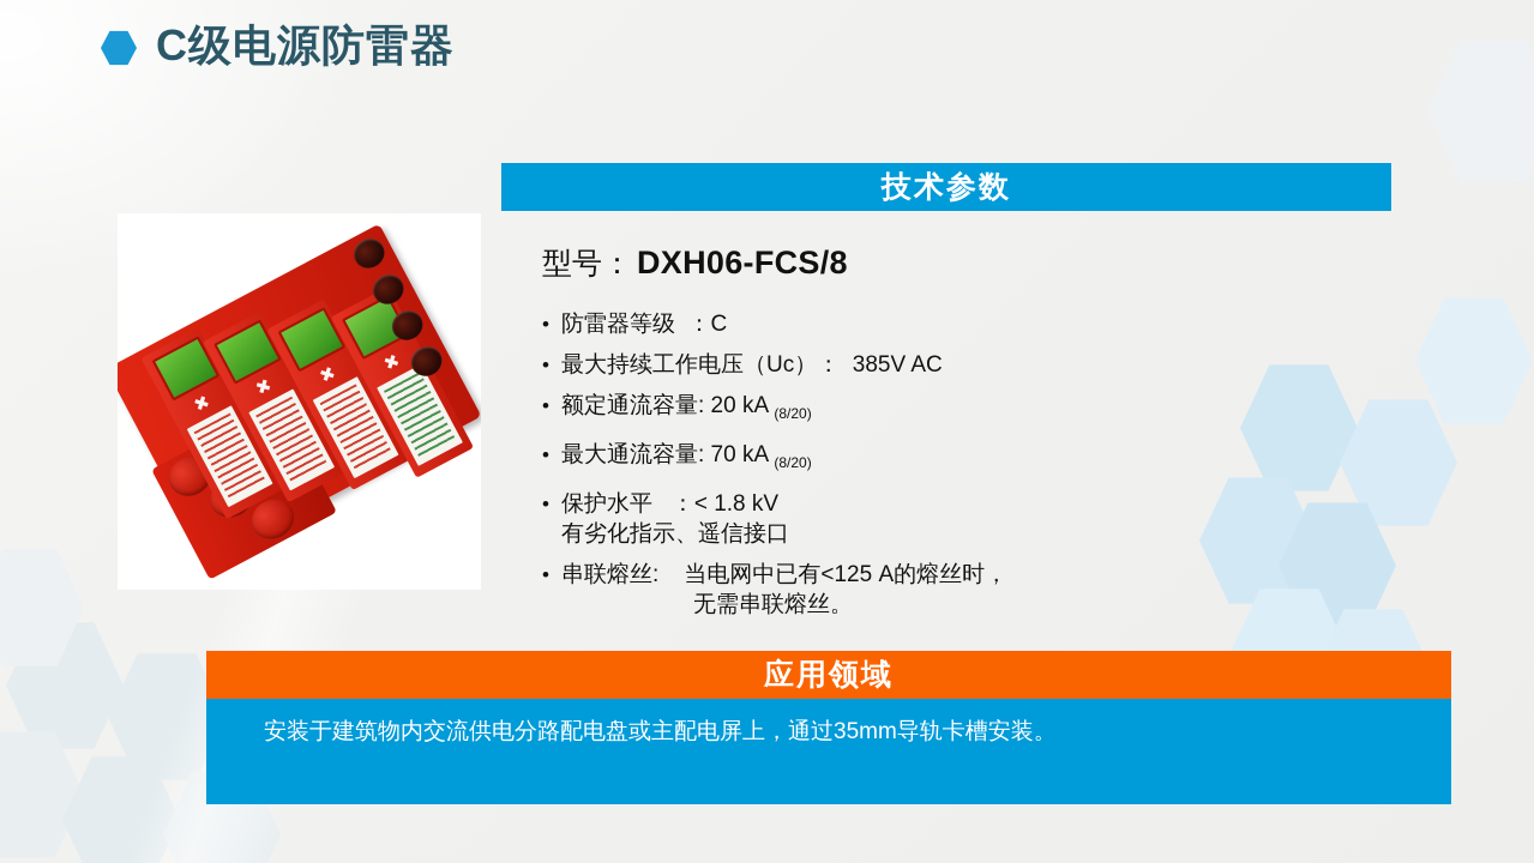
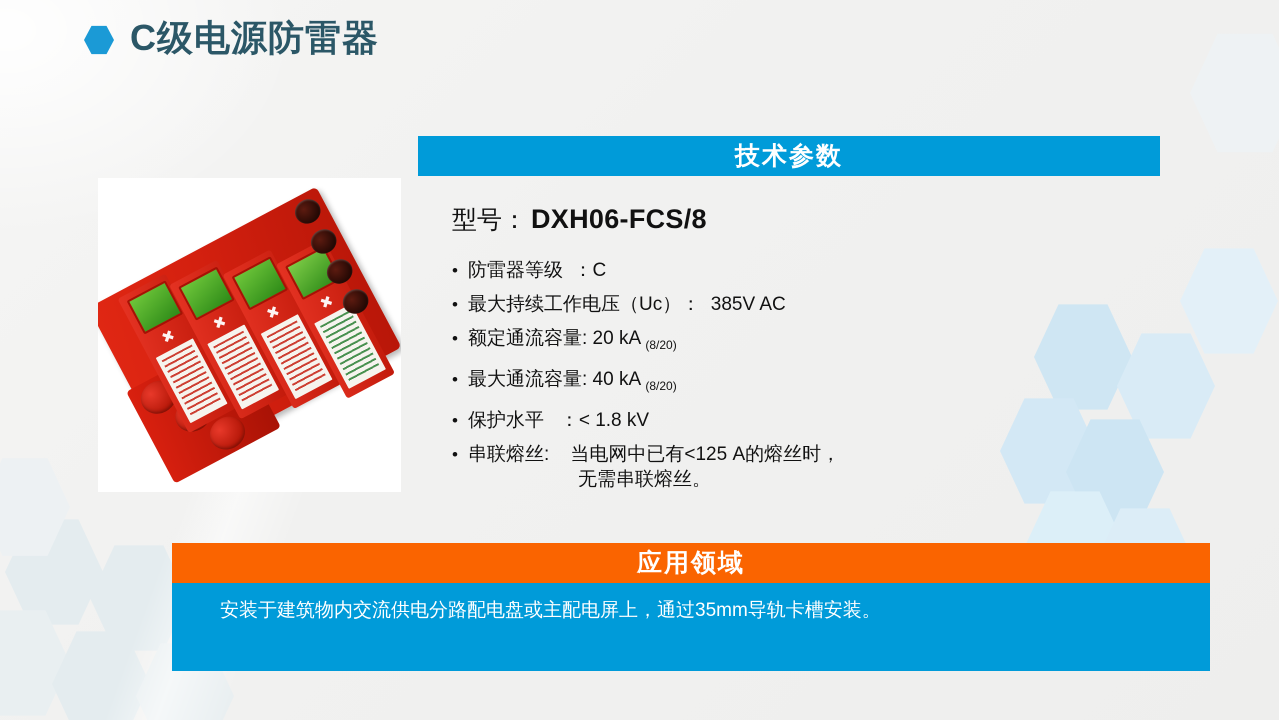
  C级电源防雷器
  技术参数
  型号：
  DXH06-FCS/8
  •
  防雷器等级 ：C
  •
  最大持续工作电压（Uc）： 385V AC
  •
  额定通流容量: 20 kA (8/20)
  •
- 最大通流容量: 70 kA (8/20)
+ 最大通流容量: 40 kA (8/20)
  •
  保护水平 ：< 1.8 kV
- 有劣化指示、遥信接口
  •
  串联熔丝: 当电网中已有<125 A的熔丝时，
  无需串联熔丝。
  应用领域
  安装于建筑物内交流供电分路配电盘或主配电屏上，通过35mm导轨卡槽安装。
